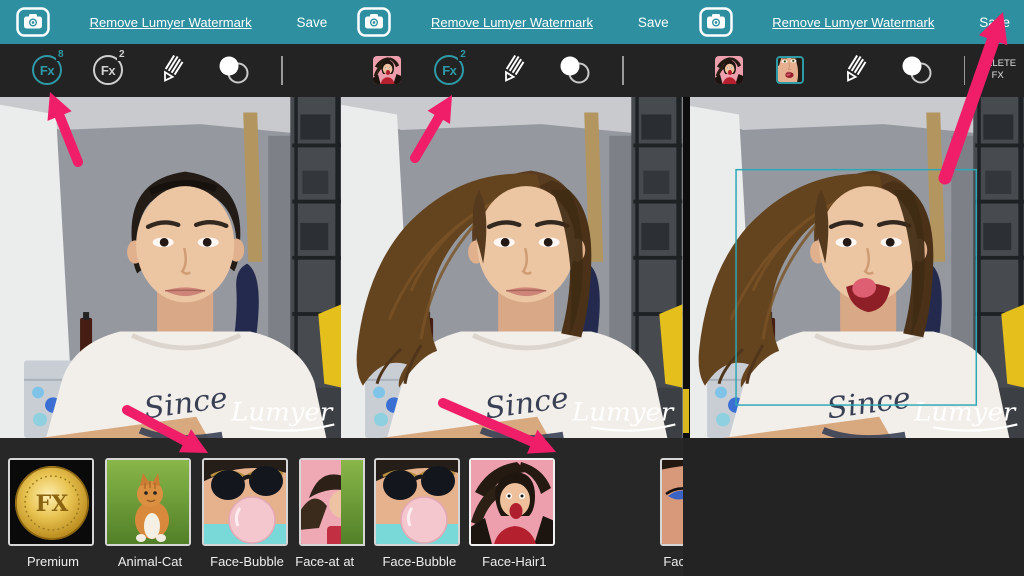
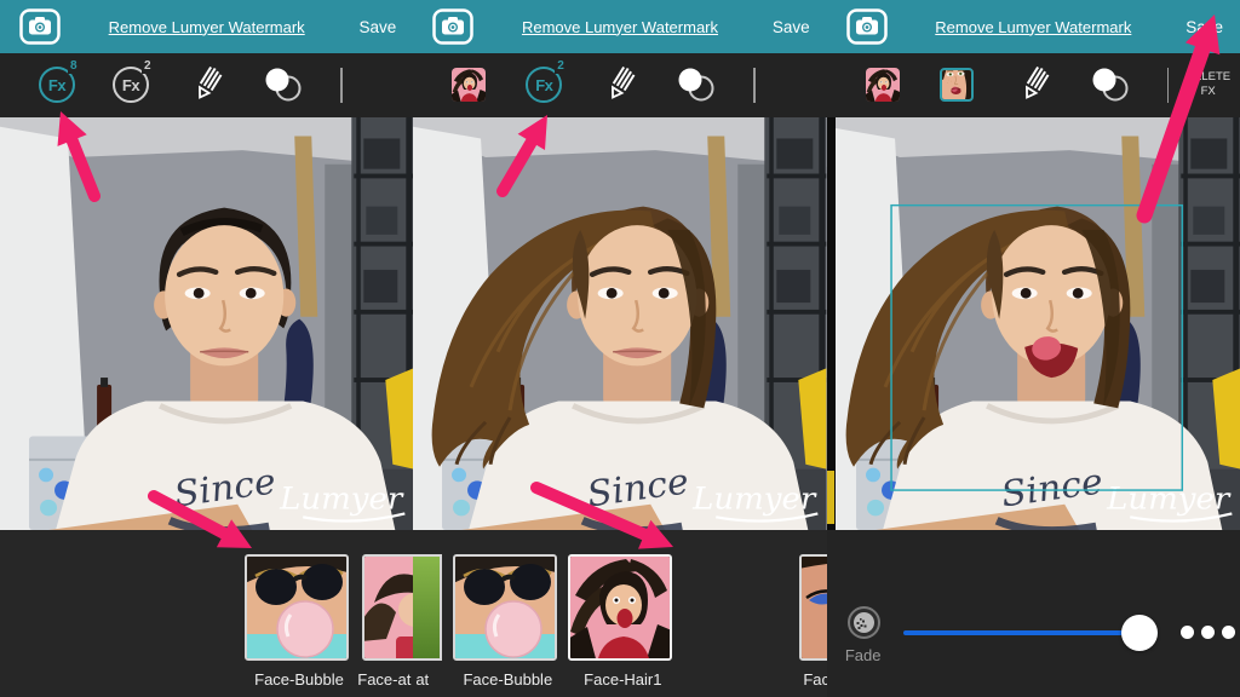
  Remove Lumyer Watermark
  Save
  Fx
  8
  Fx
  2
- Premium
- Animal-Cat
  Face-Bubble
  Face-at
  Remove Lumyer Watermark
  Save
  Fx
  2
  at
  Face-Bubble
  Face-Hair1
  Remove Lumyer Watermark
  Sae
  LETE FX
+ Fade
